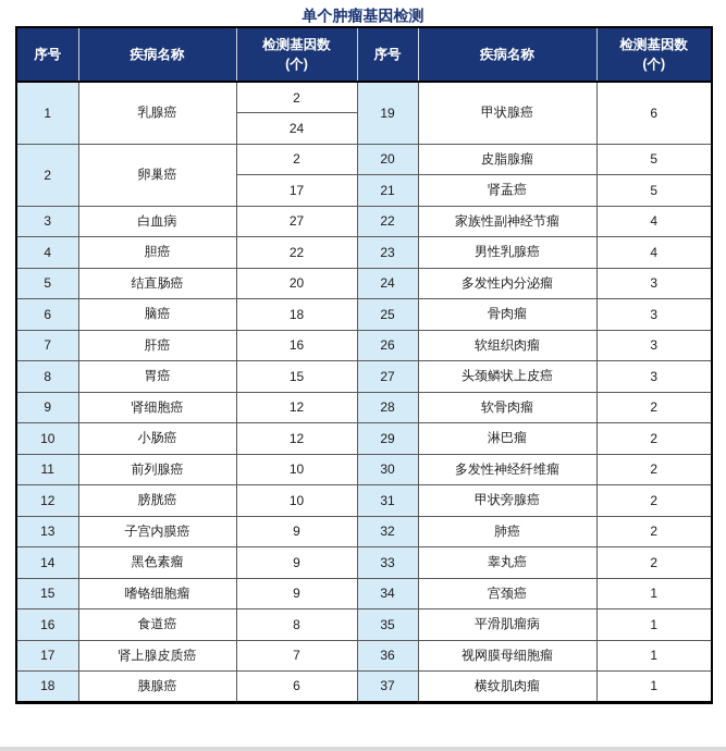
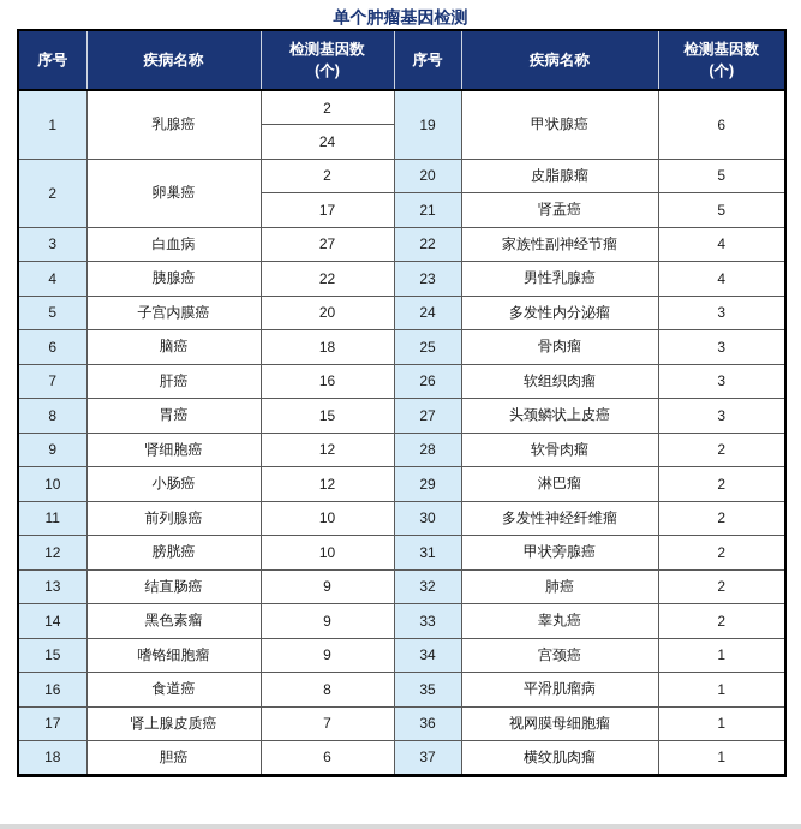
  单个肿瘤基因检测
  序号	疾病名称	检测基因数 (个)	序号	疾病名称	检测基因数 (个)
  1	乳腺癌	2	19	甲状腺癌	6
  24
  2	卵巢癌	2	20	皮脂腺瘤	5
  17	21	肾盂癌	5
  3	白血病	27	22	家族性副神经节瘤	4
- 4	胆癌	22	23	男性乳腺癌	4
+ 4	胰腺癌	22	23	男性乳腺癌	4
- 5	结直肠癌	20	24	多发性内分泌瘤	3
+ 5	子宫内膜癌	20	24	多发性内分泌瘤	3
  6	脑癌	18	25	骨肉瘤	3
  7	肝癌	16	26	软组织肉瘤	3
  8	胃癌	15	27	头颈鳞状上皮癌	3
  9	肾细胞癌	12	28	软骨肉瘤	2
  10	小肠癌	12	29	淋巴瘤	2
  11	前列腺癌	10	30	多发性神经纤维瘤	2
  12	膀胱癌	10	31	甲状旁腺癌	2
- 13	子宫内膜癌	9	32	肺癌	2
+ 13	结直肠癌	9	32	肺癌	2
  14	黑色素瘤	9	33	睾丸癌	2
  15	嗜铬细胞瘤	9	34	宫颈癌	1
  16	食道癌	8	35	平滑肌瘤病	1
  17	肾上腺皮质癌	7	36	视网膜母细胞瘤	1
- 18	胰腺癌	6	37	横纹肌肉瘤	1
+ 18	胆癌	6	37	横纹肌肉瘤	1
